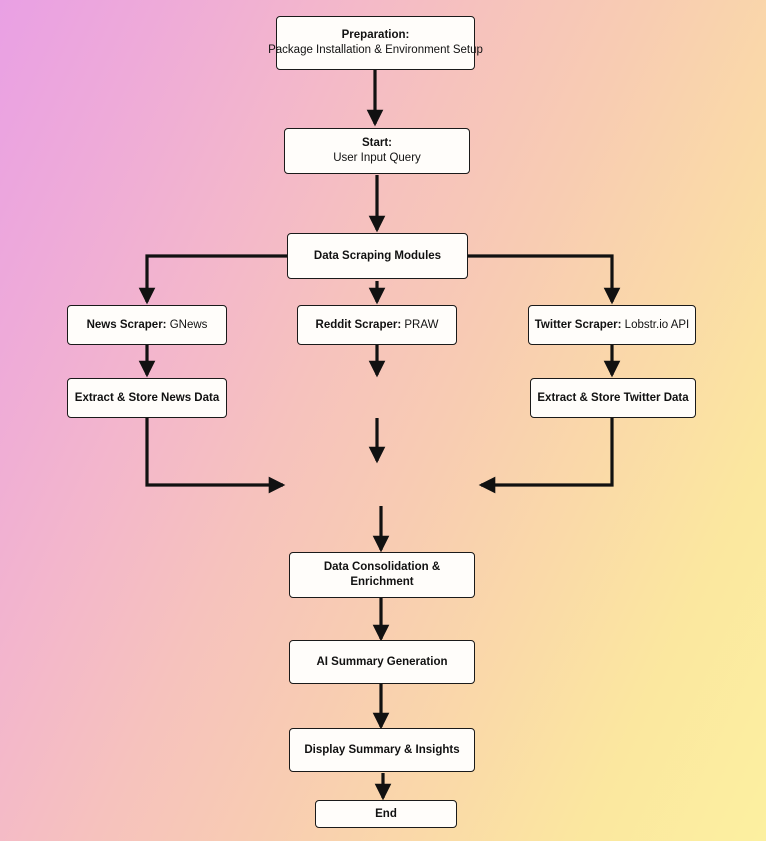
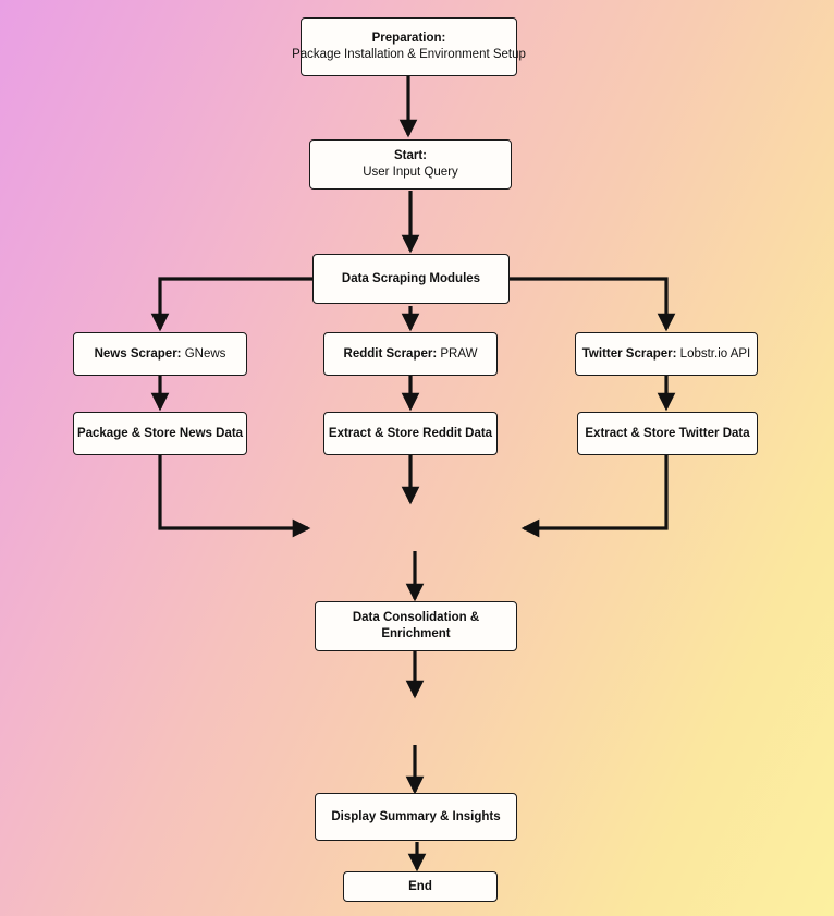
  Preparation:
  Package Installation & Environment Setup
  Start:
  User Input Query
  Data Scraping Modules
  News Scraper: GNews
  Reddit Scraper: PRAW
  Twitter Scraper: Lobstr.io API
- Extract & Store News Data
+ Package & Store News Data
+ Extract & Store Reddit Data
  Extract & Store Twitter Data
  Data Consolidation &
  Enrichment
- AI Summary Generation
  Display Summary & Insights
  End
